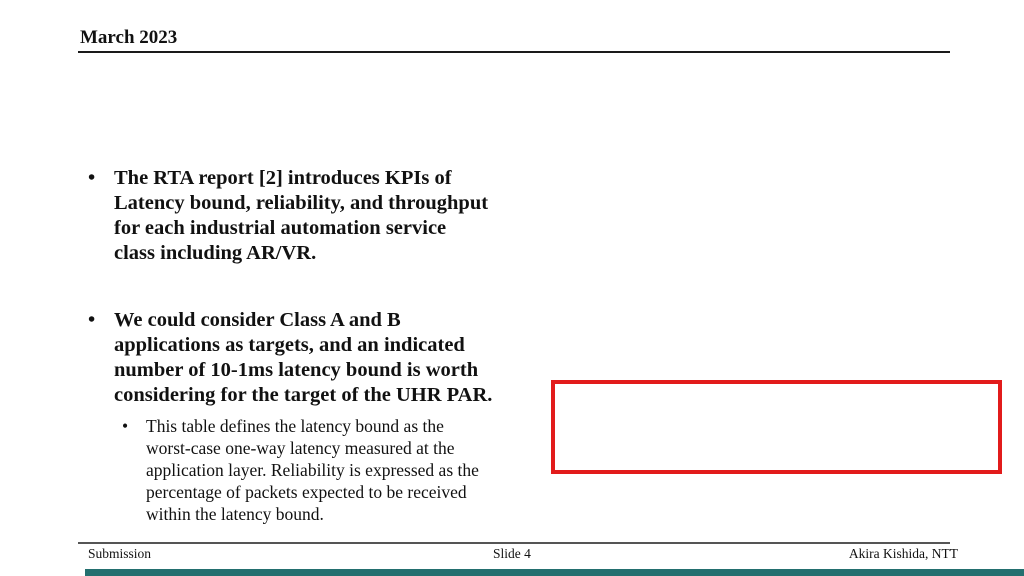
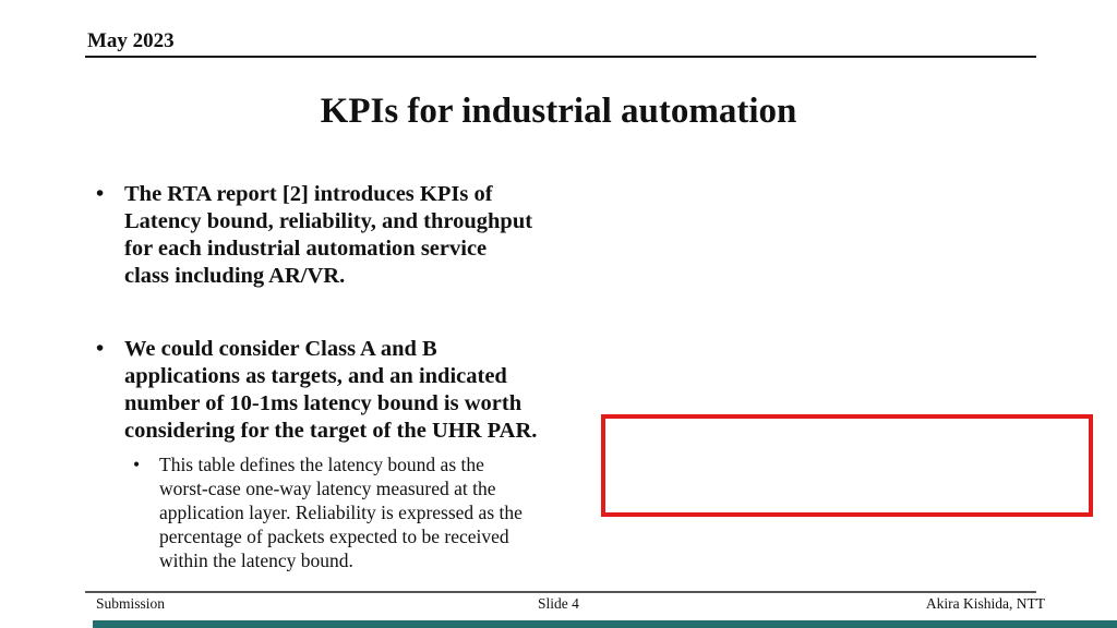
- March 2023
+ May 2023
+ KPIs for industrial automation
  •
  The RTA report [2] introduces KPIs of
  Latency bound, reliability, and throughput
  for each industrial automation service
  class including AR/VR.
  •
  We could consider Class A and B
  applications as targets, and an indicated
  number of 10-1ms latency bound is worth
  considering for the target of the UHR PAR.
  •
  This table defines the latency bound as the
  worst-case one-way latency measured at the
  application layer. Reliability is expressed as the
  percentage of packets expected to be received
  within the latency bound.
  Slide 4
  Submission
  Akira Kishida, NTT
